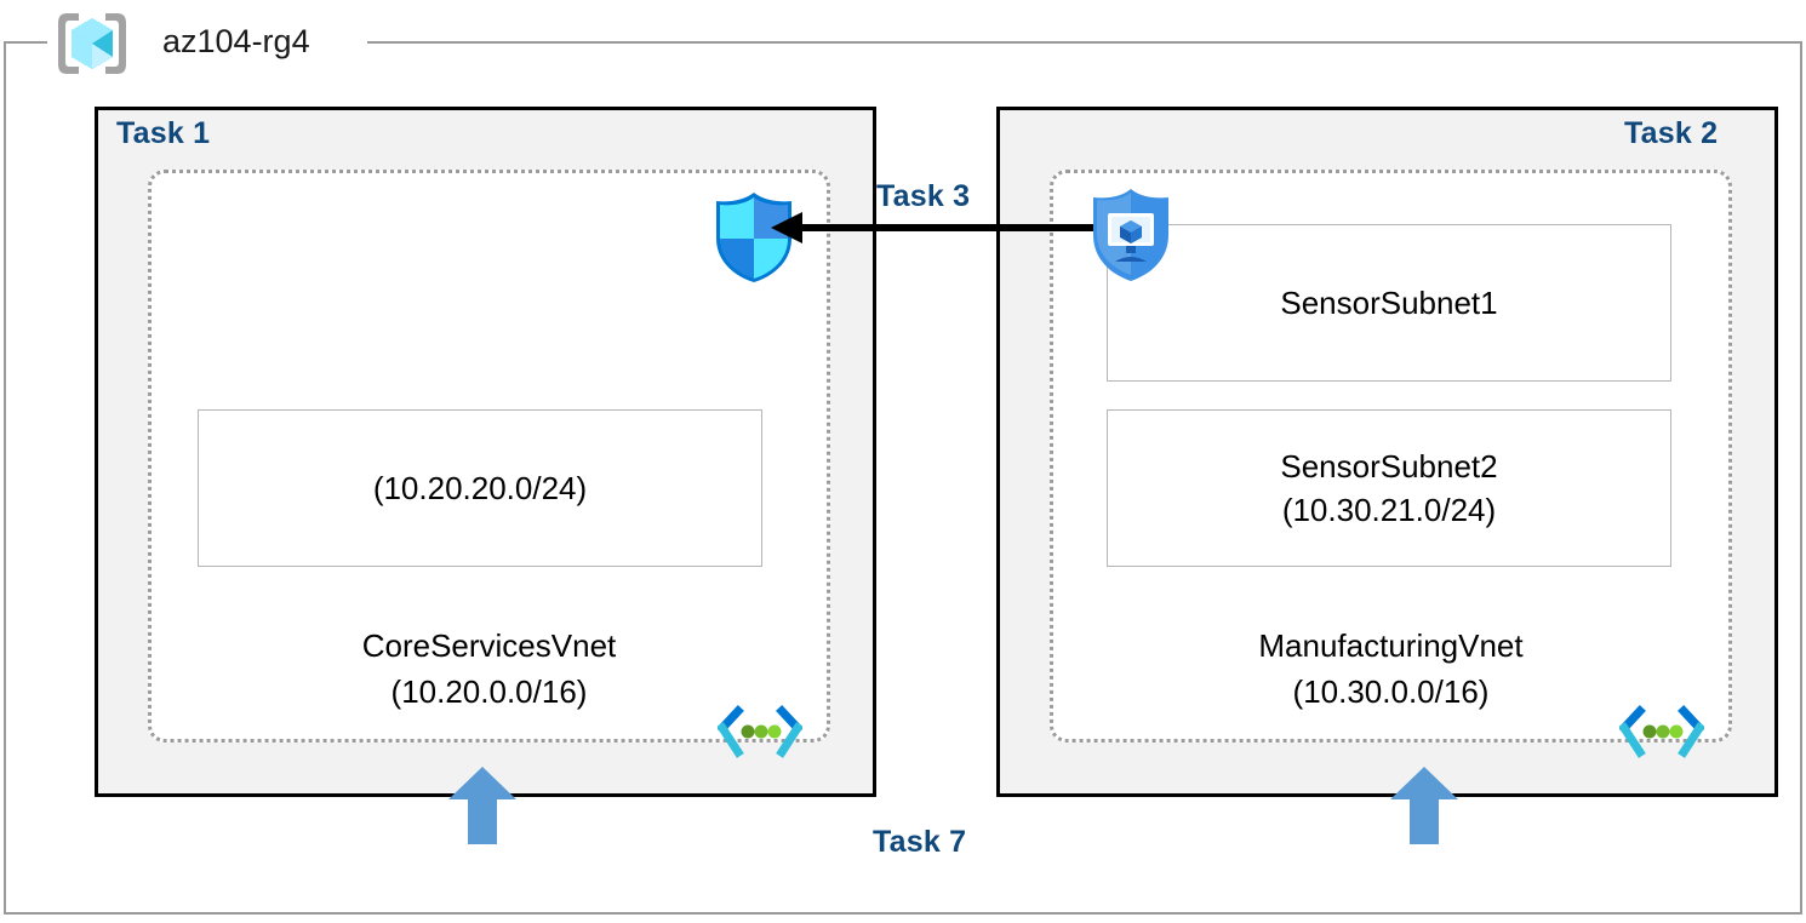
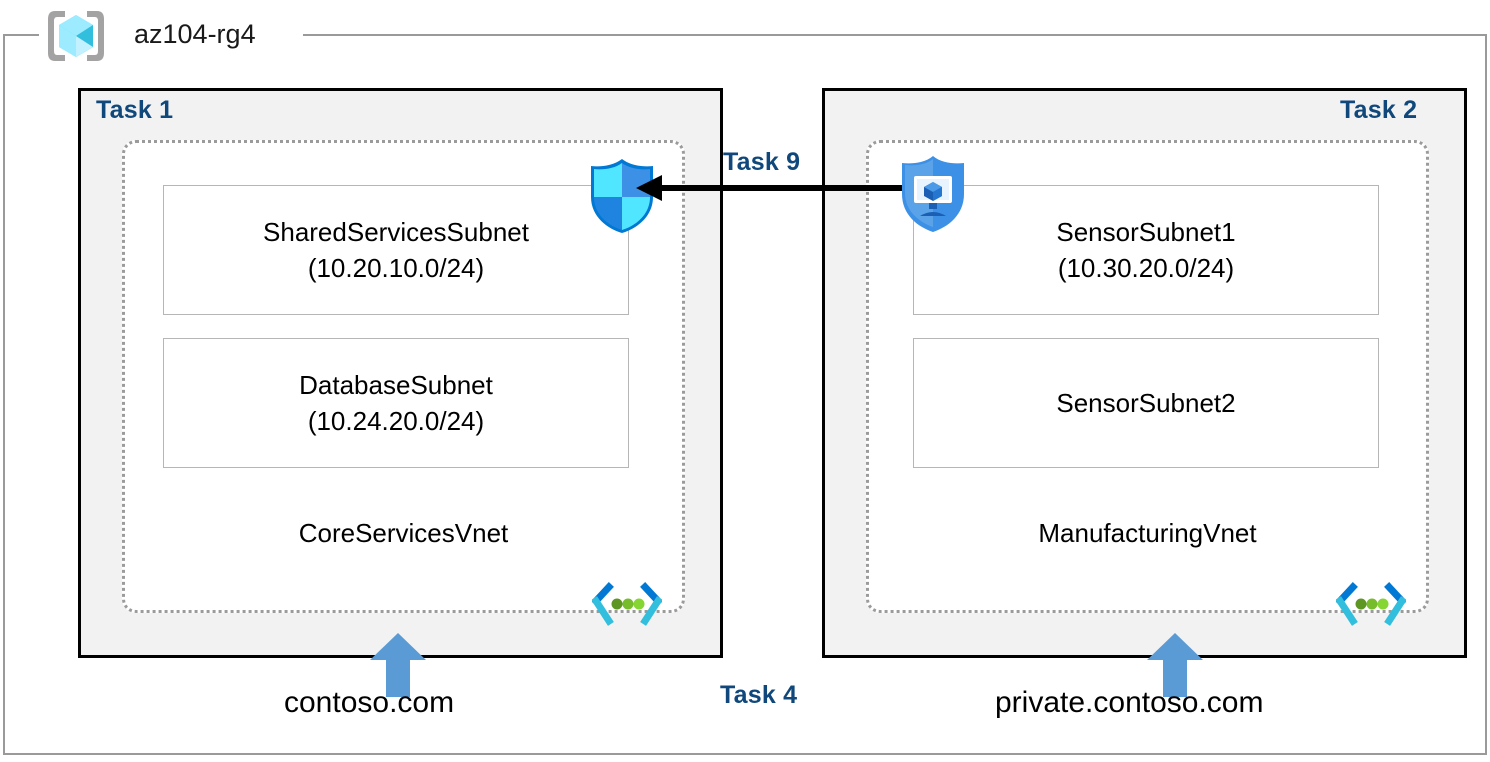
  az104-rg4
  Task 1
+ SharedServicesSubnet
+ (10.20.10.0/24)
+ DatabaseSubnet
- (10.20.20.0/24)
+ (10.24.20.0/24)
  CoreServicesVnet
- (10.20.0.0/16)
  Task 2
  SensorSubnet1
+ (10.30.20.0/24)
  SensorSubnet2
- (10.30.21.0/24)
  ManufacturingVnet
- (10.30.0.0/16)
- Task 3
+ Task 9
+ contoso.com
- Task 7
+ Task 4
+ private.contoso.com
